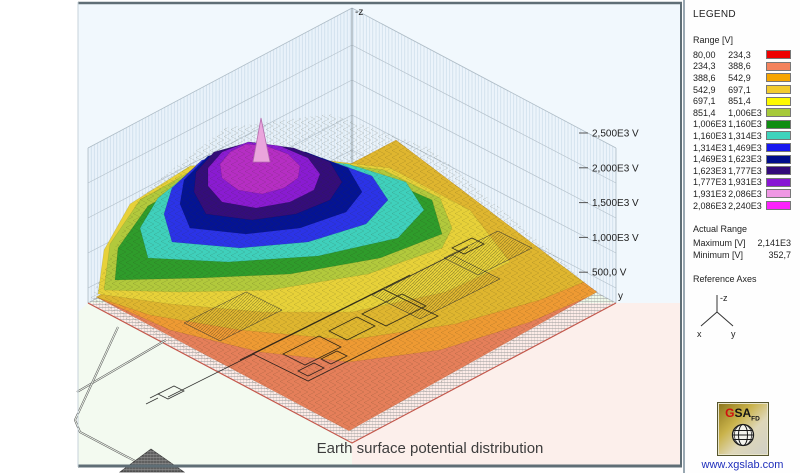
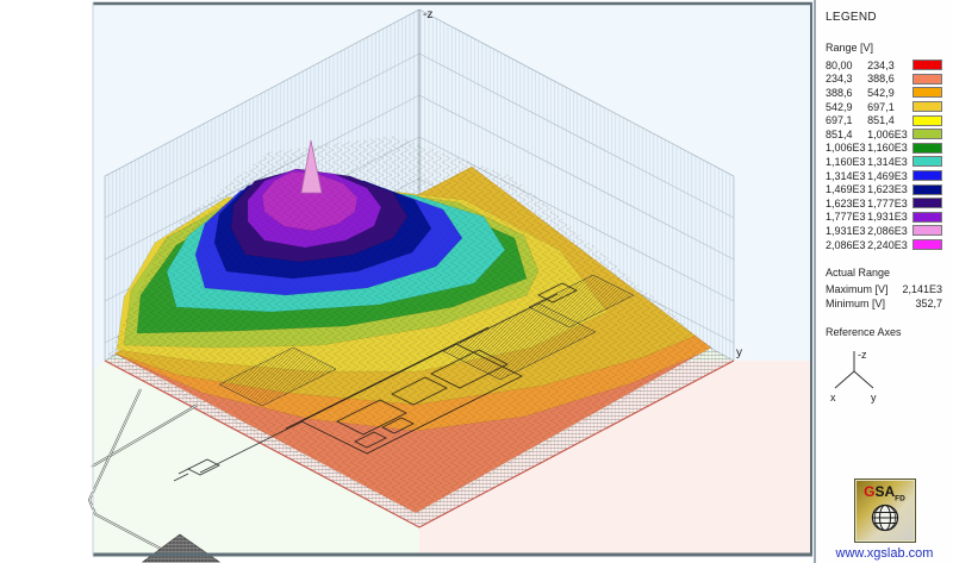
  -z
  y
- 2,500E3 V
- 2,000E3 V
- 1,500E3 V
- 1,000E3 V
- 500,0 V
- Earth surface potential distribution
  LEGEND
  Range [V]
  80,00
  234,3
  234,3
  388,6
  388,6
  542,9
  542,9
  697,1
  697,1
  851,4
  851,4
  1,006E3
  1,006E3
  1,160E3
  1,160E3
  1,314E3
  1,314E3
  1,469E3
  1,469E3
  1,623E3
  1,623E3
  1,777E3
  1,777E3
  1,931E3
  1,931E3
  2,086E3
  2,086E3
  2,240E3
  Actual Range
  Maximum [V]
  2,141E3
  Minimum [V]
  352,7
  Reference Axes
  -z
  x
  y
  www.xgslab.com
